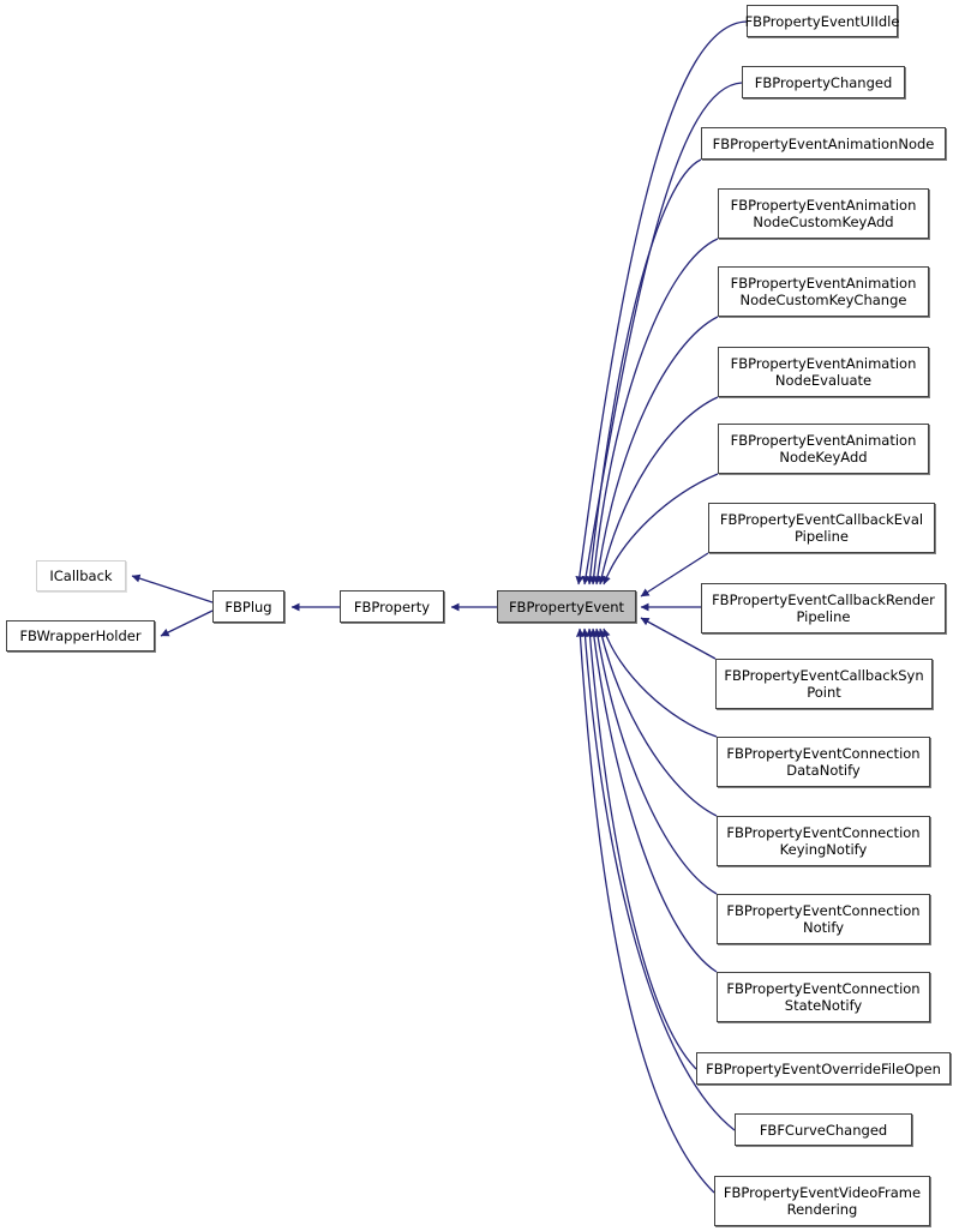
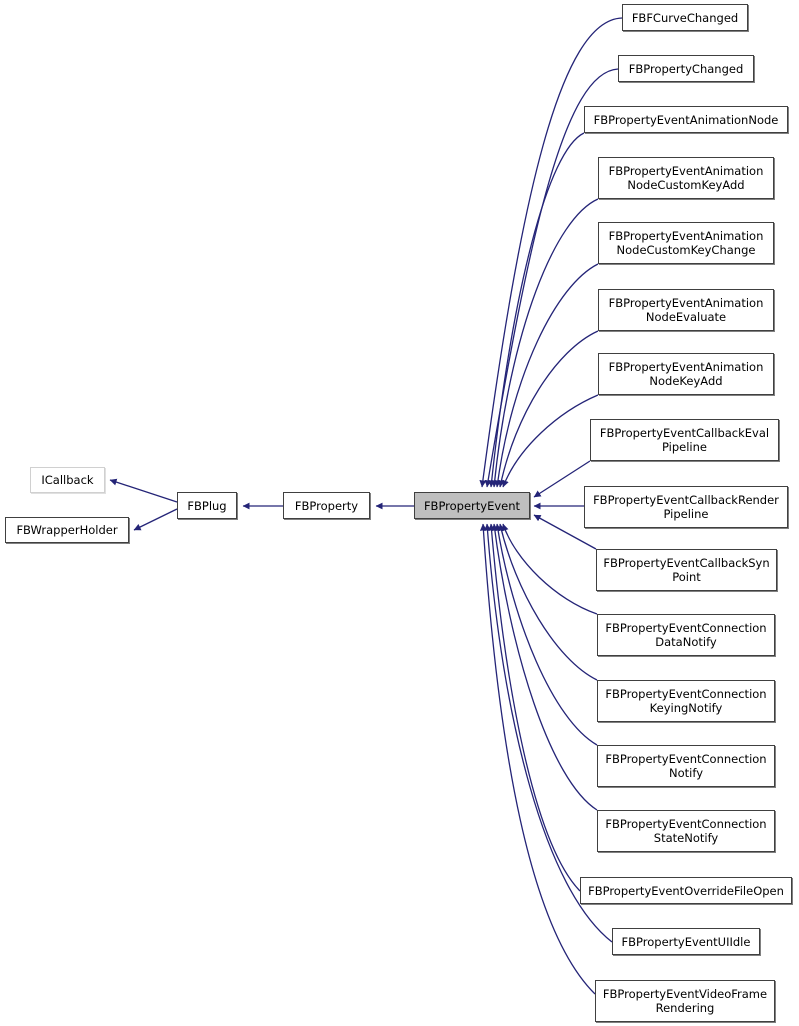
  ICallback
  FBWrapperHolder
  FBPlug
  FBProperty
  FBPropertyEvent
- FBPropertyEventUIIdle
+ FBFCurveChanged
  FBPropertyChanged
  FBPropertyEventAnimationNode
  FBPropertyEventAnimation
  NodeCustomKeyAdd
  FBPropertyEventAnimation
  NodeCustomKeyChange
  FBPropertyEventAnimation
  NodeEvaluate
  FBPropertyEventAnimation
  NodeKeyAdd
  FBPropertyEventCallbackEval
  Pipeline
  FBPropertyEventCallbackRender
  Pipeline
  FBPropertyEventCallbackSyn
  Point
  FBPropertyEventConnection
  DataNotify
  FBPropertyEventConnection
  KeyingNotify
  FBPropertyEventConnection
  Notify
  FBPropertyEventConnection
  StateNotify
  FBPropertyEventOverrideFileOpen
- FBFCurveChanged
+ FBPropertyEventUIIdle
  FBPropertyEventVideoFrame
  Rendering
